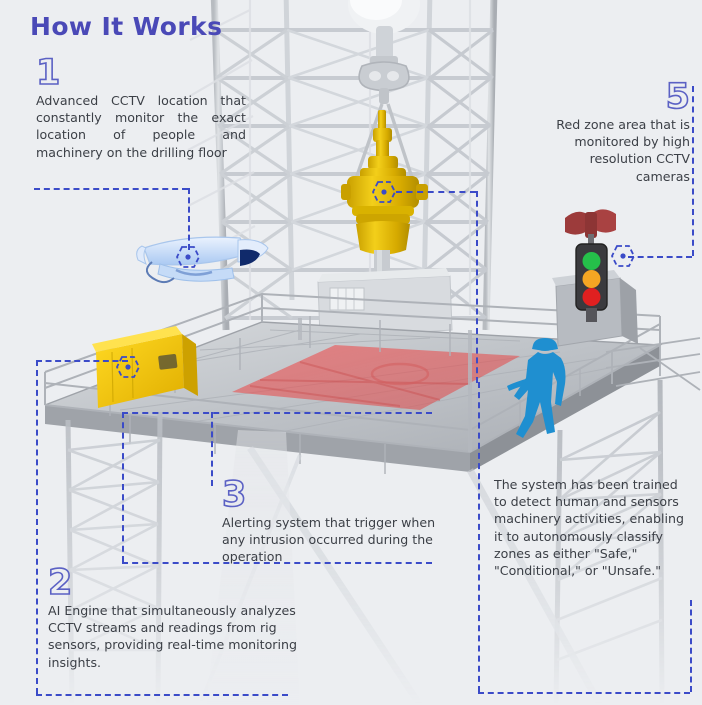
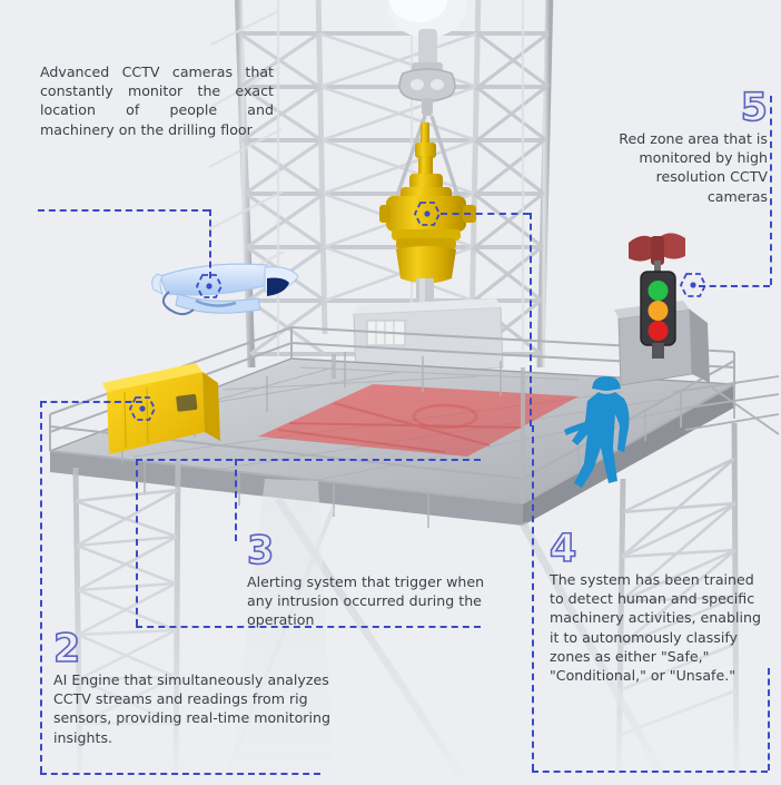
- How It Works
- 1
- Advanced CCTV location that constantly monitor the exact location of people and machinery on the drilling floor
+ Advanced CCTV cameras that constantly monitor the exact location of people and machinery on the drilling floor
  2
  AI Engine that simultaneously analyzes CCTV streams and readings from rig sensors, providing real-time monitoring insights.
  3
  Alerting system that trigger when any intrusion occurred during the operation
+ 4
- The system has been trained to detect human and sensors machinery activities, enabling it to autonomously classify zones as either "Safe," "Conditional," or "Unsafe."
+ The system has been trained to detect human and specific machinery activities, enabling it to autonomously classify zones as either "Safe," "Conditional," or "Unsafe."
  5
  Red zone area that is monitored by high resolution CCTV cameras
